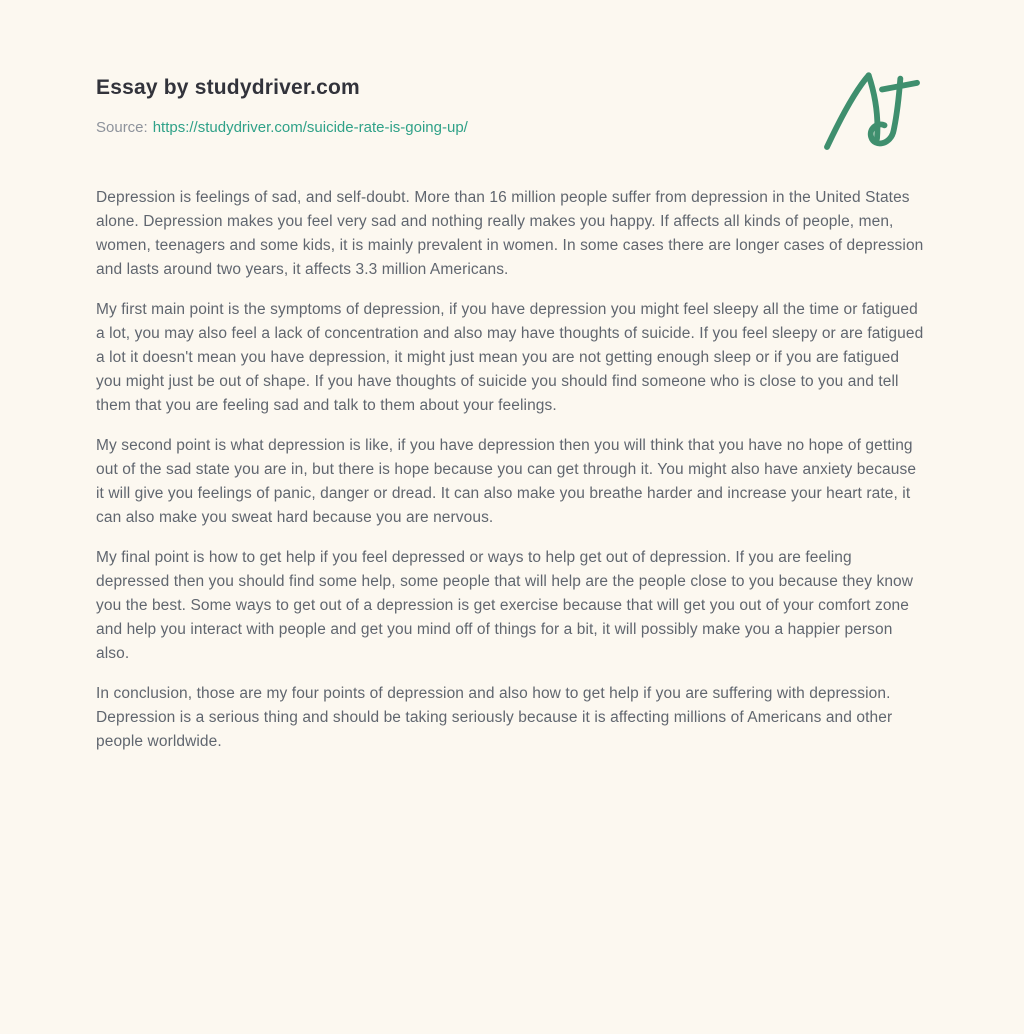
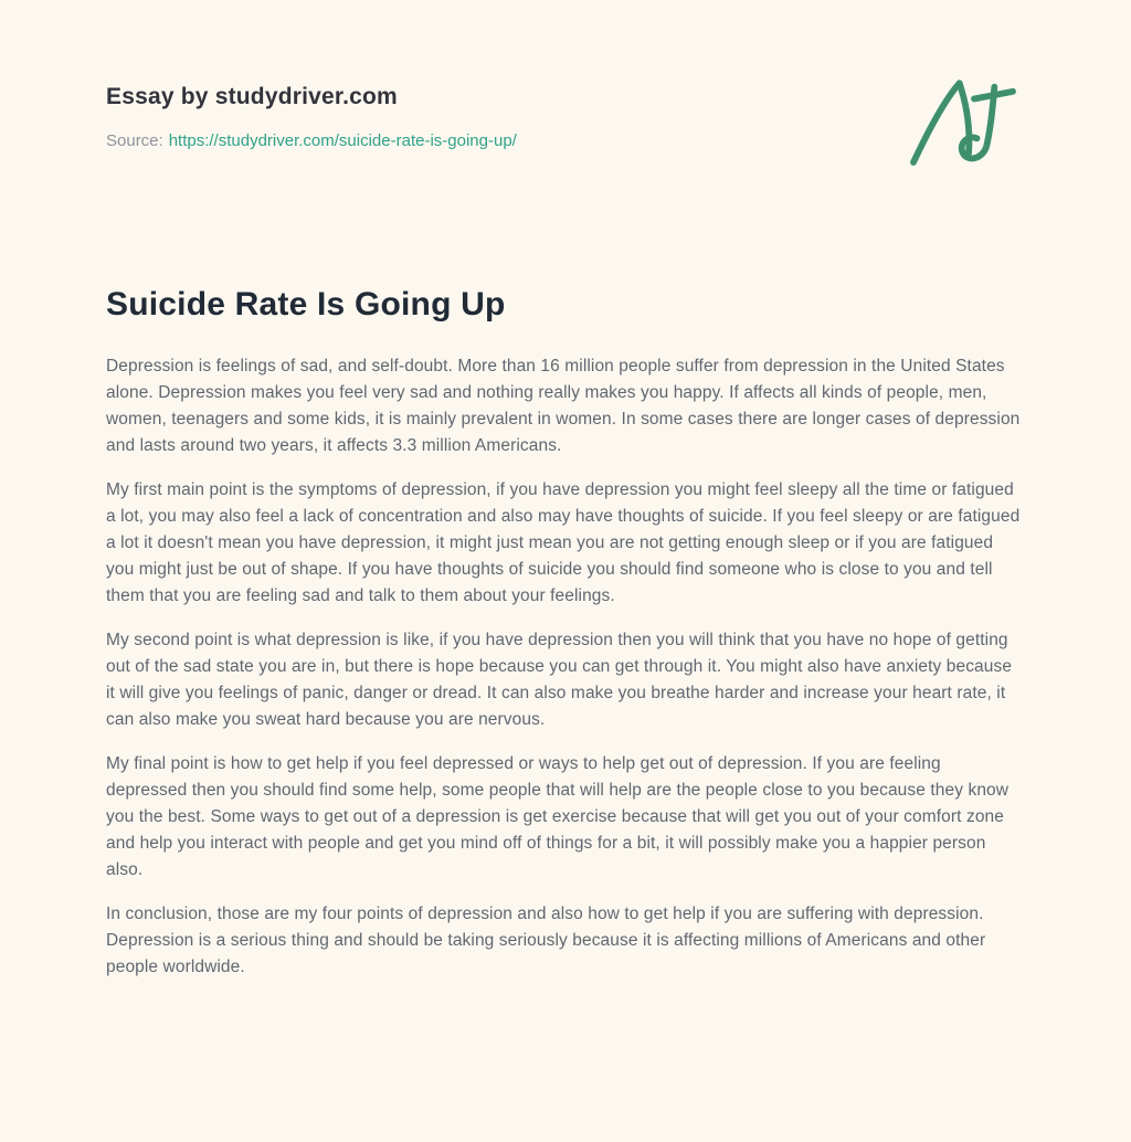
  Essay by studydriver.com
  Source: https://studydriver.com/suicide-rate-is-going-up/
+ Suicide Rate Is Going Up
  Depression is feelings of sad, and self-doubt. More than 16 million people suffer from depression in the United States alone. Depression makes you feel very sad and nothing really makes you happy. If affects all kinds of people, men, women, teenagers and some kids, it is mainly prevalent in women. In some cases there are longer cases of depression and lasts around two years, it affects 3.3 million Americans.
  My first main point is the symptoms of depression, if you have depression you might feel sleepy all the time or fatigued a lot, you may also feel a lack of concentration and also may have thoughts of suicide. If you feel sleepy or are fatigued a lot it doesn't mean you have depression, it might just mean you are not getting enough sleep or if you are fatigued you might just be out of shape. If you have thoughts of suicide you should find someone who is close to you and tell them that you are feeling sad and talk to them about your feelings.
  My second point is what depression is like, if you have depression then you will think that you have no hope of getting out of the sad state you are in, but there is hope because you can get through it. You might also have anxiety because it will give you feelings of panic, danger or dread. It can also make you breathe harder and increase your heart rate, it can also make you sweat hard because you are nervous.
  My final point is how to get help if you feel depressed or ways to help get out of depression. If you are feeling depressed then you should find some help, some people that will help are the people close to you because they know you the best. Some ways to get out of a depression is get exercise because that will get you out of your comfort zone and help you interact with people and get you mind off of things for a bit, it will possibly make you a happier person also.
  In conclusion, those are my four points of depression and also how to get help if you are suffering with depression. Depression is a serious thing and should be taking seriously because it is affecting millions of Americans and other people worldwide.
